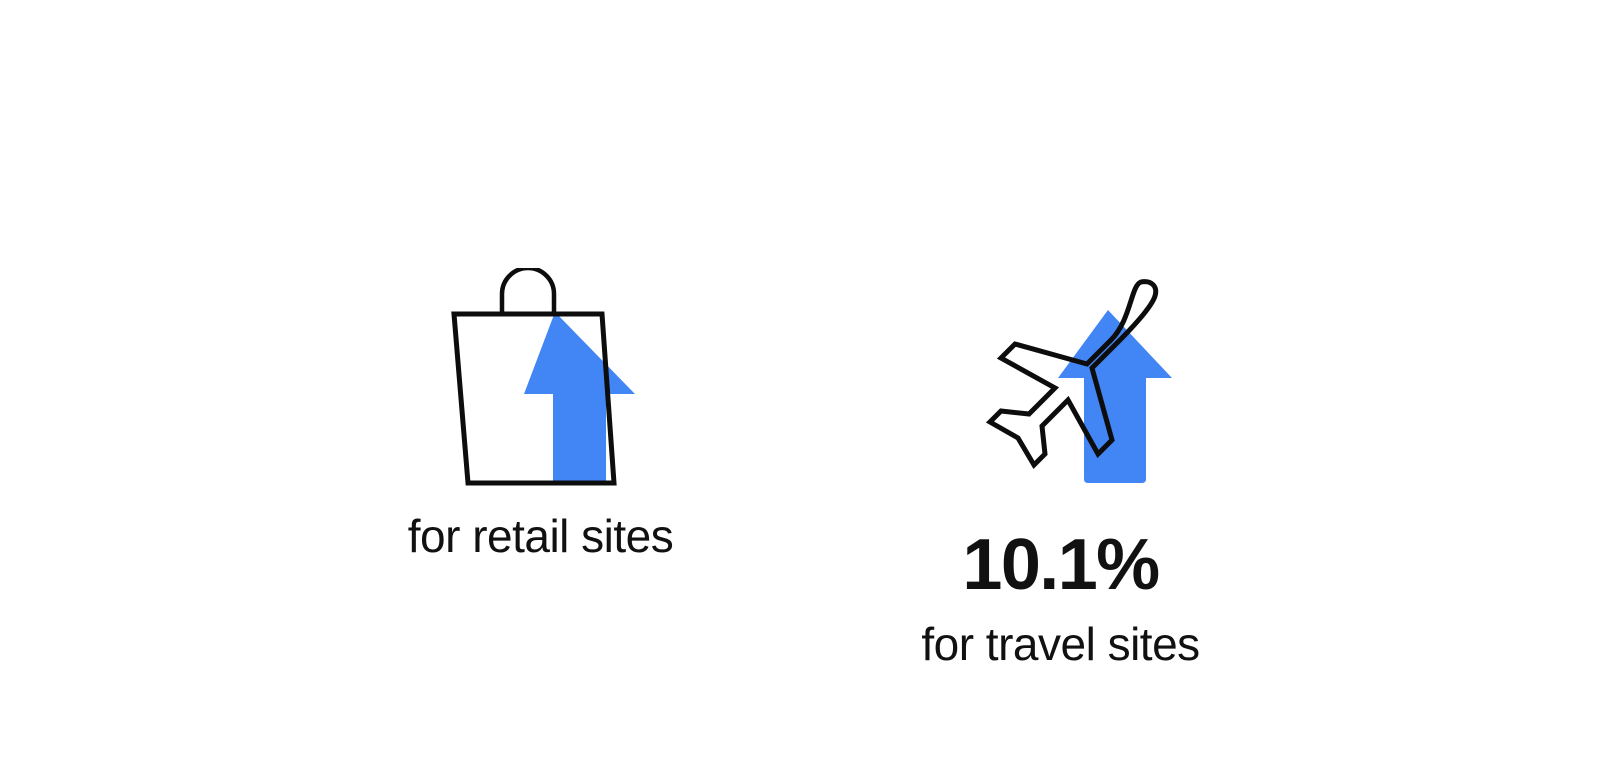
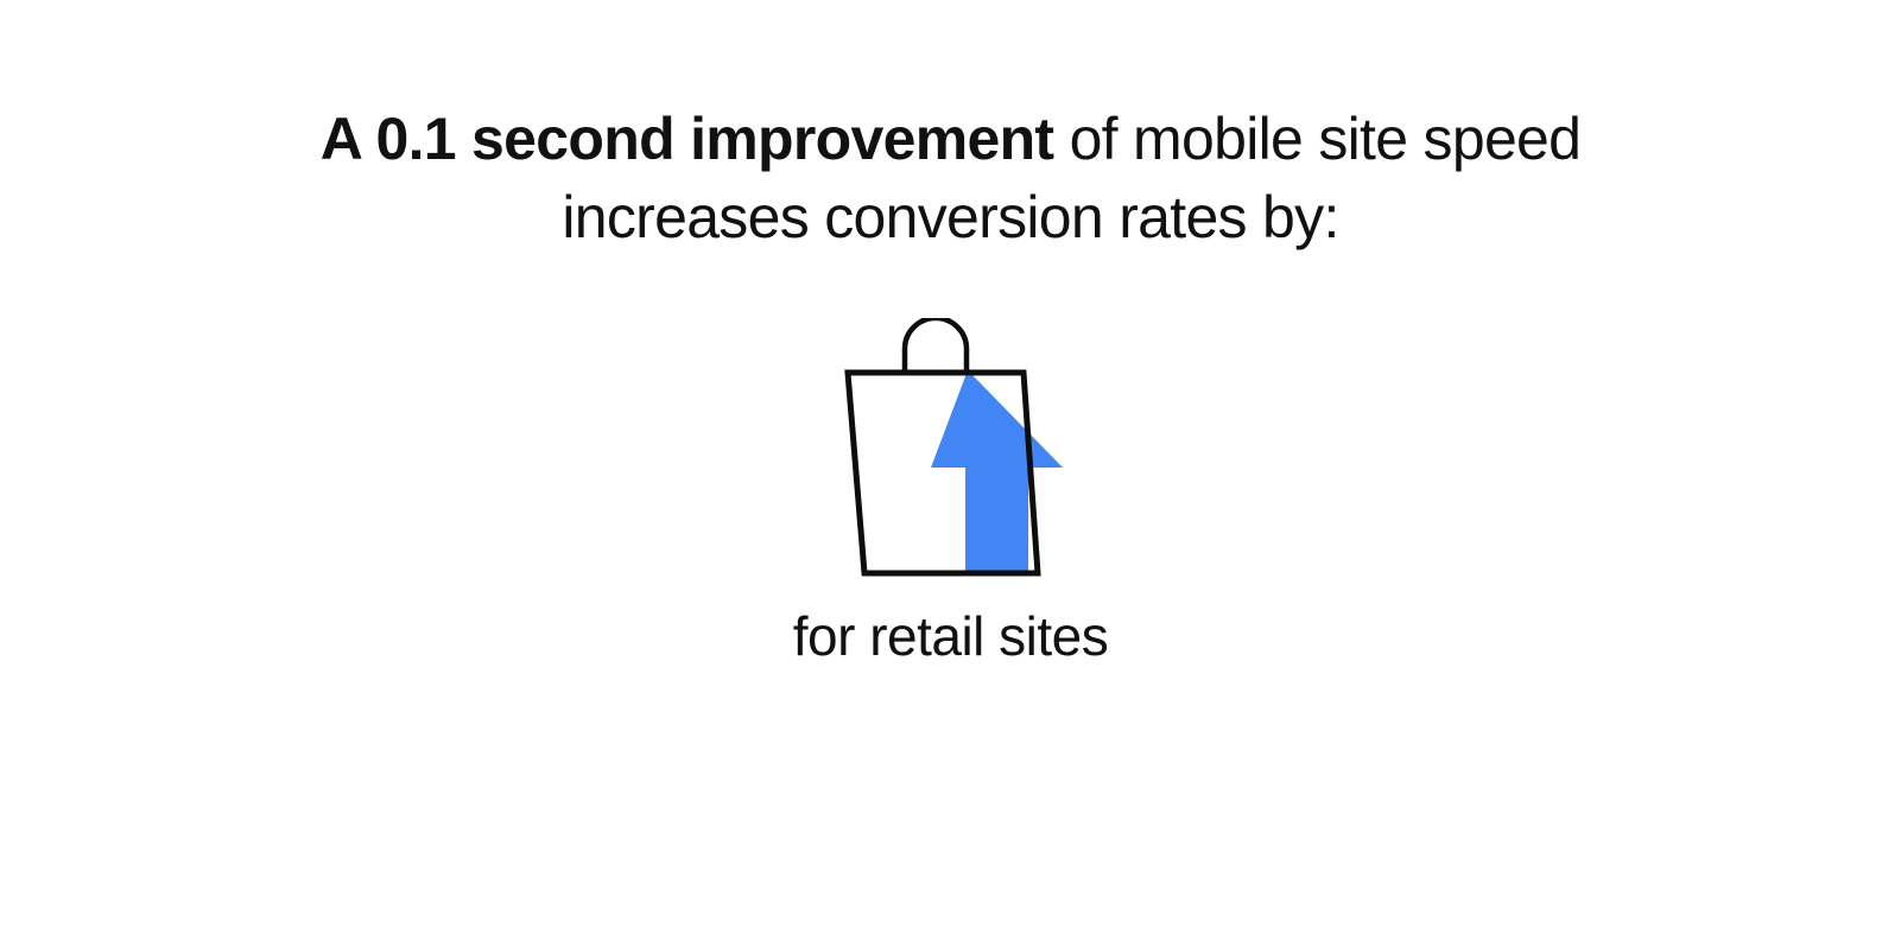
+ A 0.1 second improvement of mobile site speed
+ increases conversion rates by:
  for retail sites
- 10.1%
- for travel sites
